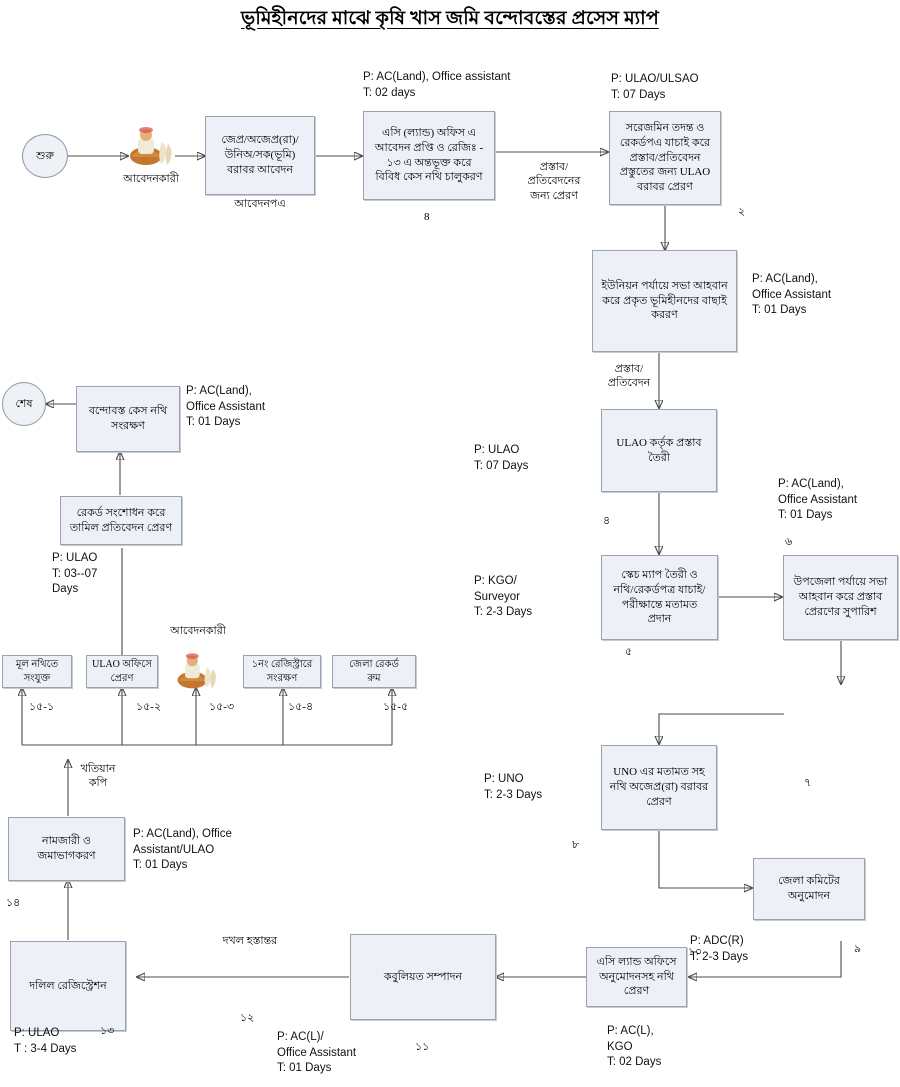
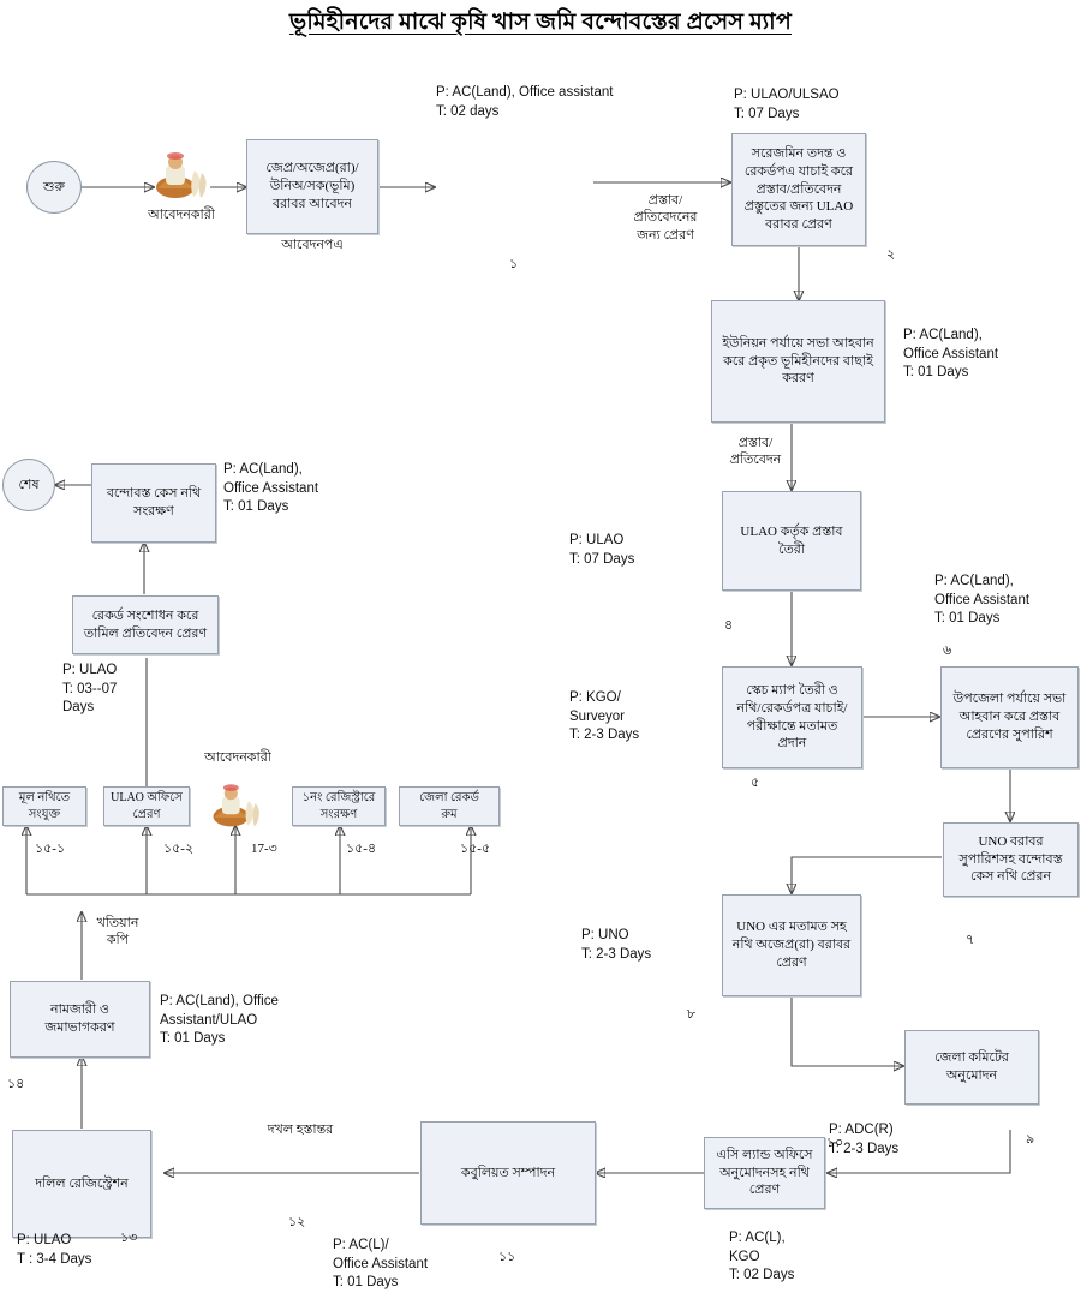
  ভূমিহীনদের মাঝে কৃষি খাস জমি বন্দোবস্তের প্রসেস ম্যাপ
  শুরু
  শেষ
  আবেদনকারী
  আবেদনকারী
  জেপ্র/অজেপ্র(রা)/
  উনিঅ/সক(ভূমি)
  বরাবর আবেদন
  আবেদনপএ
- এসি (ল্যান্ড) অফিস এ
- আবেদন প্রপ্তি ও রেজিঃ -
- ১৩ এ অন্তভূক্ত করে
- বিবিধ কেস নথি চালুকরণ
  P: AC(Land), Office assistant
  T: 02 days
- 8
+ ১
  সরেজমিন তদন্ত ও
  রেকর্ডপএ যাচাই করে
  প্রস্তাব/প্রতিবেদন
  প্রস্তুতের জন্য ULAO
  বরাবর প্রেরণ
  P: ULAO/ULSAO
  T: 07 Days
  ২
  প্রস্তাব/
  প্রতিবেদনের
  জন্য প্রেরণ
  ইউনিয়ন পর্যায়ে সভা আহবান
  করে প্রকৃত ভূমিহীনদের বাছাই
  কররণ
  P: AC(Land),
  Office Assistant
  T: 01 Days
  প্রস্তাব/
  প্রতিবেদন
  ULAO কর্তৃক প্রস্তাব
  তৈরী
  P: ULAO
  T: 07 Days
  ৪
  স্কেচ ম্যাপ তৈরী ও
  নথি/রেকর্ডপত্র যাচাই/
  পরীক্ষান্তে মতামত
  প্রদান
  P: KGO/
  Surveyor
  T: 2-3 Days
  ৫
  উপজেলা পর্যায়ে সভা
  আহবান করে প্রস্তাব
  প্রেরণের সুপারিশ
  P: AC(Land),
  Office Assistant
  T: 01 Days
  ৬
+ UNO বরাবর
+ সুপারিশসহ বন্দোবস্ত
+ কেস নথি প্রেরন
  ৭
  UNO এর মতামত সহ
  নথি অজেপ্র(রা) বরাবর
  প্রেরণ
  P: UNO
  T: 2-3 Days
  ৮
  জেলা কমিটের
  অনুমোদন
  P: ADC(R)
  T: 2-3 Days
  ৯
  এসি ল্যান্ড অফিসে
  অনুমোদনসহ নথি
  প্রেরণ
  P: AC(L),
  KGO
  T: 02 Days
  ১০
  কবুলিয়ত সম্পাদন
  P: AC(L)/
  Office Assistant
  T: 01 Days
  ১১
  দখল হস্তান্তর
  ১২
  দলিল রেজিস্ট্রেশন
  P: ULAO
  T : 3-4 Days
  ১৩
  নামজারী ও
  জমাভাগকরণ
  P: AC(Land), Office
  Assistant/ULAO
  T: 01 Days
  ১৪
  খতিয়ান
  কপি
  মূল নথিতে
  সংযুক্ত
  ১৫-১
  ULAO অফিসে
  প্রেরণ
  ১৫-২
- ১৫-৩
+ 17-৩
  ১নং রেজিস্ট্রারে
  সংরক্ষণ
  ১৫-৪
  জেলা রেকর্ড
  রুম
  ১৫-৫
  রেকর্ড সংশোধন করে
  তামিল প্রতিবেদন প্রেরণ
  P: ULAO
  T: 03--07
  Days
  বন্দোবস্ত কেস নথি
  সংরক্ষণ
  P: AC(Land),
  Office Assistant
  T: 01 Days
